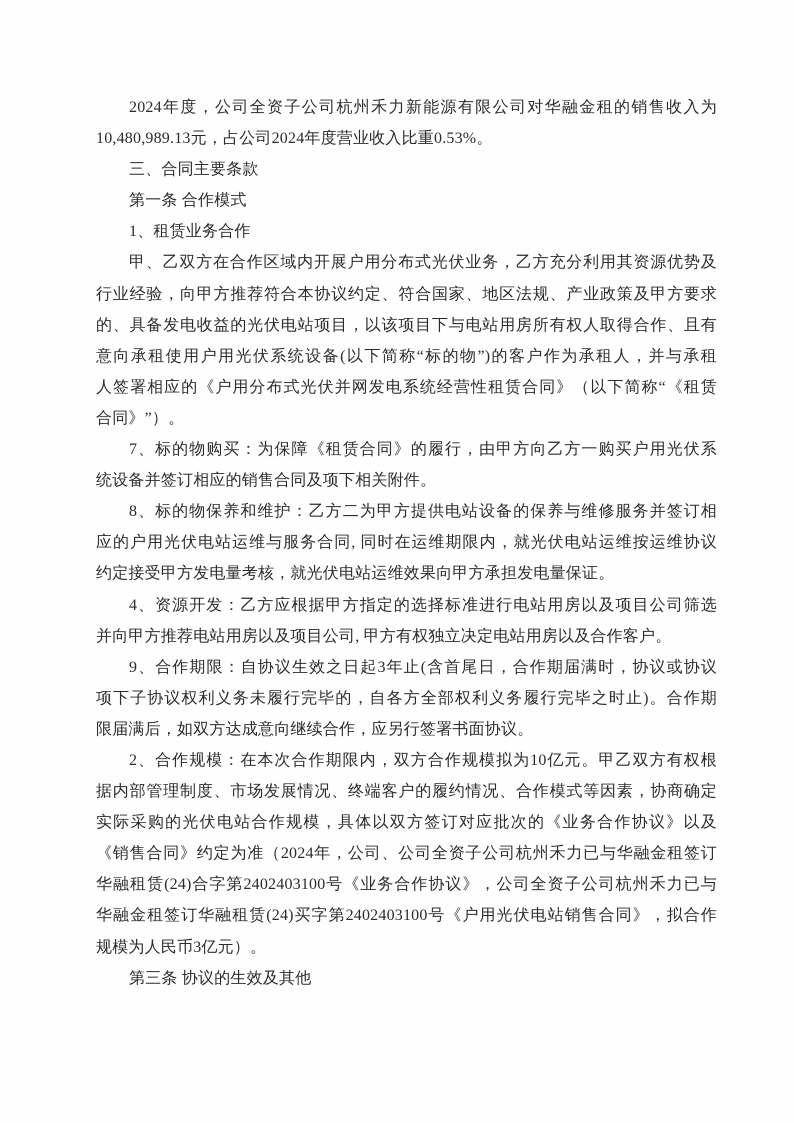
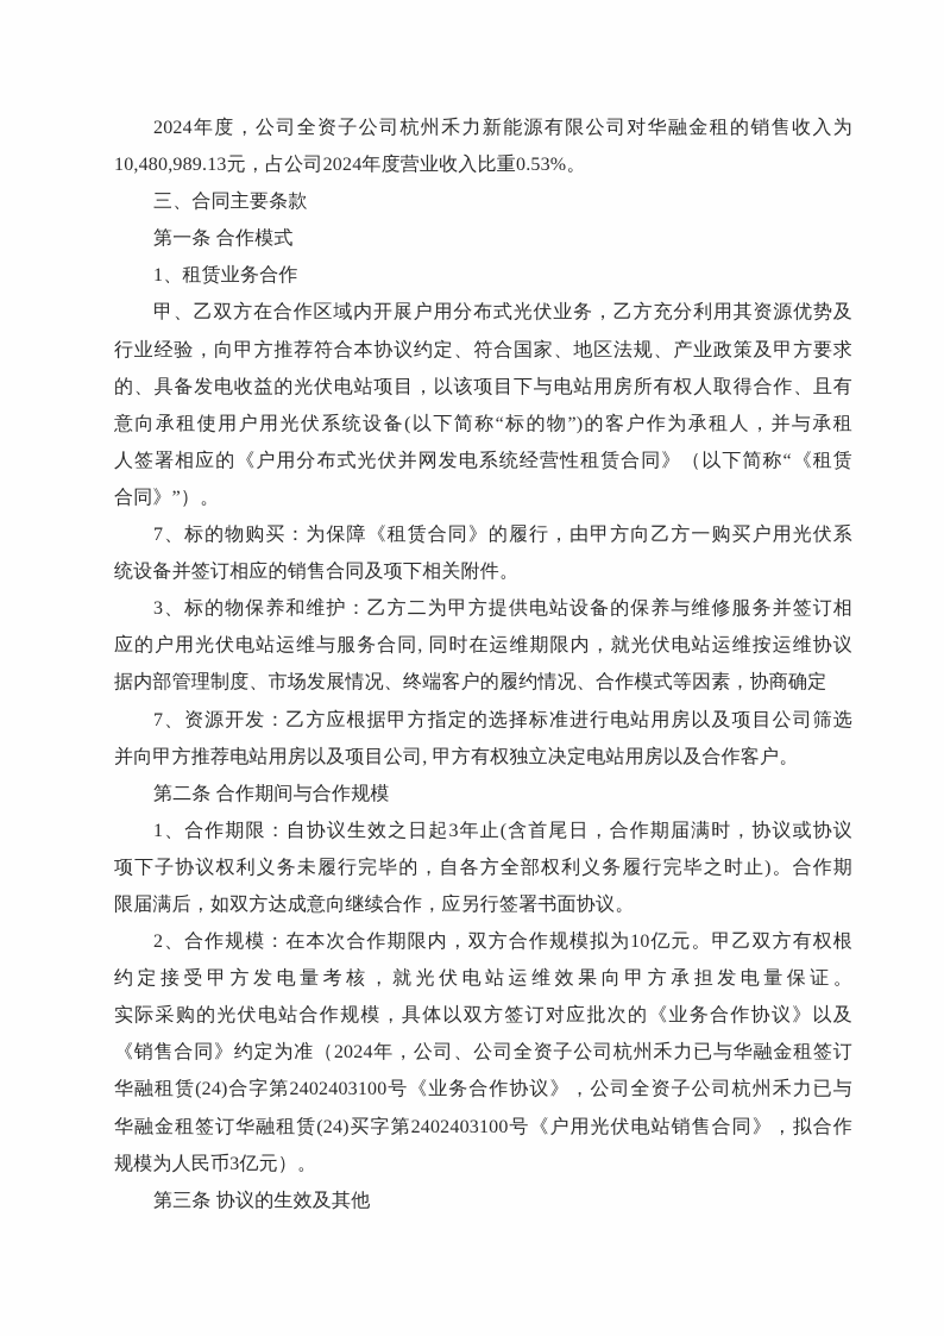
  2024年度，公司全资子公司杭州禾力新能源有限公司对华融金租的销售收入为
  10,480,989.13元，占公司2024年度营业收入比重0.53%。
  三、合同主要条款
  第一条 合作模式
  1、租赁业务合作
  甲、乙双方在合作区域内开展户用分布式光伏业务，乙方充分利用其资源优势及
  行业经验，向甲方推荐符合本协议约定、符合国家、地区法规、产业政策及甲方要求
  的、具备发电收益的光伏电站项目，以该项目下与电站用房所有权人取得合作、且有
  意向承租使用户用光伏系统设备(以下简称“标的物”)的客户作为承租人，并与承租
  人签署相应的《户用分布式光伏并网发电系统经营性租赁合同》（以下简称“《租赁
  合同》”）。
  7、标的物购买：为保障《租赁合同》的履行，由甲方向乙方一购买户用光伏系
  统设备并签订相应的销售合同及项下相关附件。
- 8、标的物保养和维护：乙方二为甲方提供电站设备的保养与维修服务并签订相
+ 3、标的物保养和维护：乙方二为甲方提供电站设备的保养与维修服务并签订相
  应的户用光伏电站运维与服务合同, 同时在运维期限内，就光伏电站运维按运维协议
- 约定接受甲方发电量考核，就光伏电站运维效果向甲方承担发电量保证。
+ 据内部管理制度、市场发展情况、终端客户的履约情况、合作模式等因素，协商确定
- 4、资源开发：乙方应根据甲方指定的选择标准进行电站用房以及项目公司筛选
+ 7、资源开发：乙方应根据甲方指定的选择标准进行电站用房以及项目公司筛选
  并向甲方推荐电站用房以及项目公司, 甲方有权独立决定电站用房以及合作客户。
+ 第二条 合作期间与合作规模
- 9、合作期限：自协议生效之日起3年止(含首尾日，合作期届满时，协议或协议
+ 1、合作期限：自协议生效之日起3年止(含首尾日，合作期届满时，协议或协议
  项下子协议权利义务未履行完毕的，自各方全部权利义务履行完毕之时止)。合作期
  限届满后，如双方达成意向继续合作，应另行签署书面协议。
  2、合作规模：在本次合作期限内，双方合作规模拟为10亿元。甲乙双方有权根
- 据内部管理制度、市场发展情况、终端客户的履约情况、合作模式等因素，协商确定
+ 约定接受甲方发电量考核，就光伏电站运维效果向甲方承担发电量保证。
  实际采购的光伏电站合作规模，具体以双方签订对应批次的《业务合作协议》以及
  《销售合同》约定为准（2024年，公司、公司全资子公司杭州禾力已与华融金租签订
  华融租赁(24)合字第2402403100号《业务合作协议》，公司全资子公司杭州禾力已与
  华融金租签订华融租赁(24)买字第2402403100号《户用光伏电站销售合同》，拟合作
  规模为人民币3亿元）。
  第三条 协议的生效及其他
